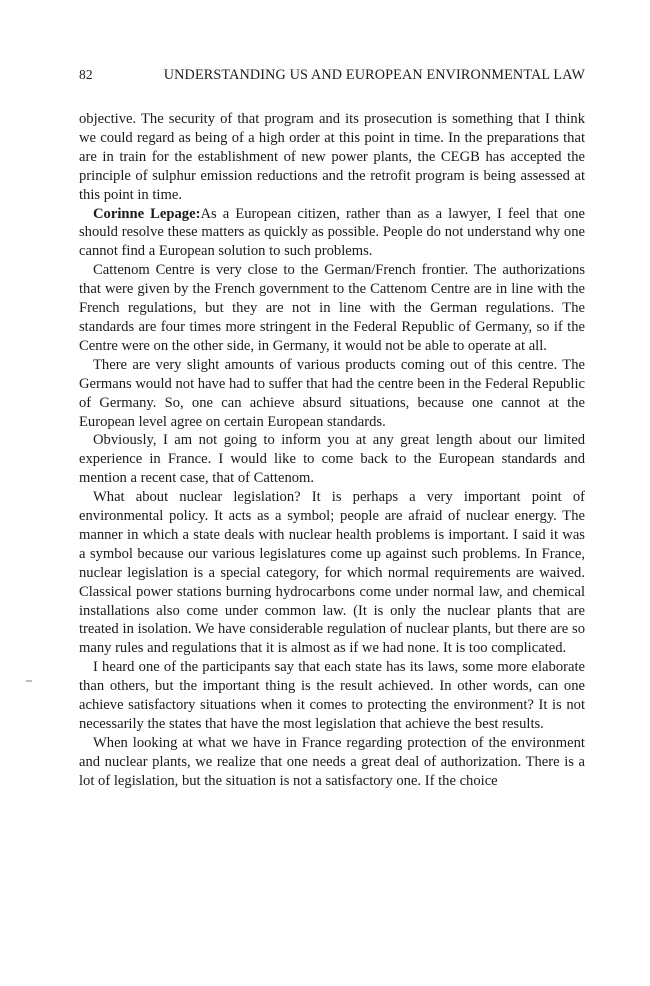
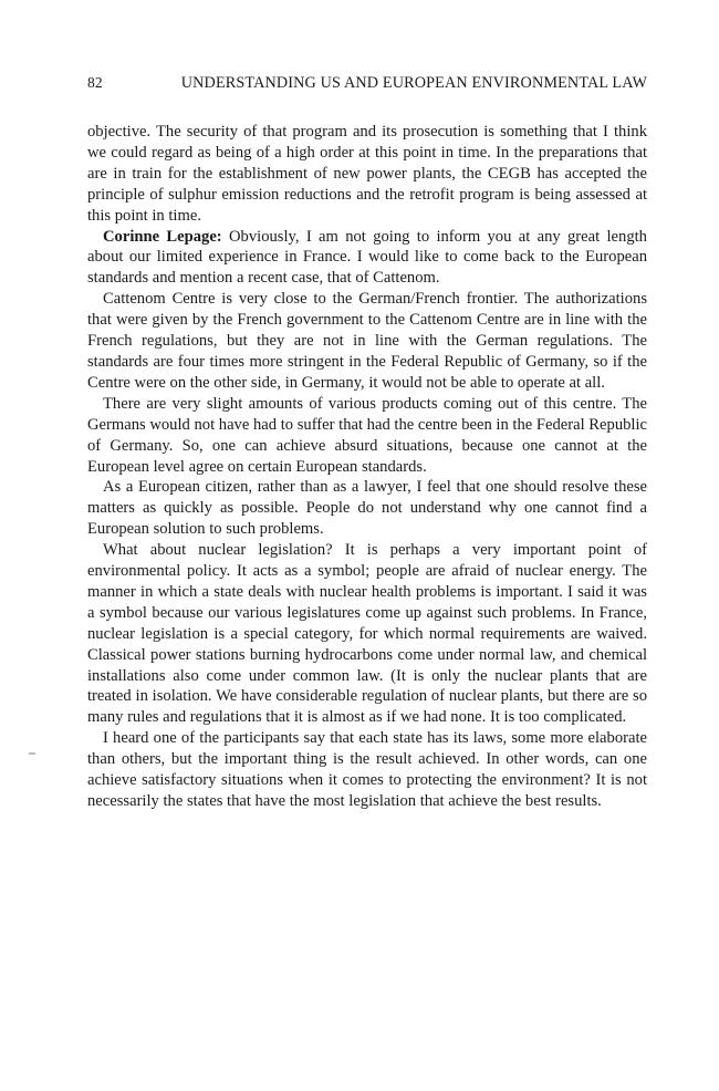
  82
  UNDERSTANDING US AND EUROPEAN ENVIRONMENTAL LAW
  objective. The security of that program and its prosecution is something that I think we could regard as being of a high order at this point in time. In the preparations that are in train for the establishment of new power plants, the CEGB has accepted the principle of sulphur emission reductions and the retrofit program is being assessed at this point in time.
- Corinne Lepage:As a European citizen, rather than as a lawyer, I feel that one should resolve these matters as quickly as possible. People do not understand why one cannot find a European solution to such problems.
+ Corinne Lepage: Obviously, I am not going to inform you at any great length about our limited experience in France. I would like to come back to the European standards and mention a recent case, that of Cattenom.
  Cattenom Centre is very close to the German/French frontier. The authorizations that were given by the French government to the Cattenom Centre are in line with the French regulations, but they are not in line with the German regulations. The standards are four times more stringent in the Federal Republic of Germany, so if the Centre were on the other side, in Germany, it would not be able to operate at all.
  There are very slight amounts of various products coming out of this centre. The Germans would not have had to suffer that had the centre been in the Federal Republic of Germany. So, one can achieve absurd situations, because one cannot at the European level agree on certain European standards.
- Obviously, I am not going to inform you at any great length about our limited experience in France. I would like to come back to the European standards and mention a recent case, that of Cattenom.
+ As a European citizen, rather than as a lawyer, I feel that one should resolve these matters as quickly as possible. People do not understand why one cannot find a European solution to such problems.
  What about nuclear legislation? It is perhaps a very important point of environmental policy. It acts as a symbol; people are afraid of nuclear energy. The manner in which a state deals with nuclear health problems is important. I said it was a symbol because our various legislatures come up against such problems. In France, nuclear legislation is a special category, for which normal requirements are waived. Classical power stations burning hydrocarbons come under normal law, and chemical installations also come under common law. (It is only the nuclear plants that are treated in isolation. We have considerable regulation of nuclear plants, but there are so many rules and regulations that it is almost as if we had none. It is too complicated.
  I heard one of the participants say that each state has its laws, some more elaborate than others, but the important thing is the result achieved. In other words, can one achieve satisfactory situations when it comes to protecting the environment? It is not necessarily the states that have the most legislation that achieve the best results.
- When looking at what we have in France regarding protection of the environment and nuclear plants, we realize that one needs a great deal of authorization. There is a lot of legislation, but the situation is not a satisfactory one. If the choice
